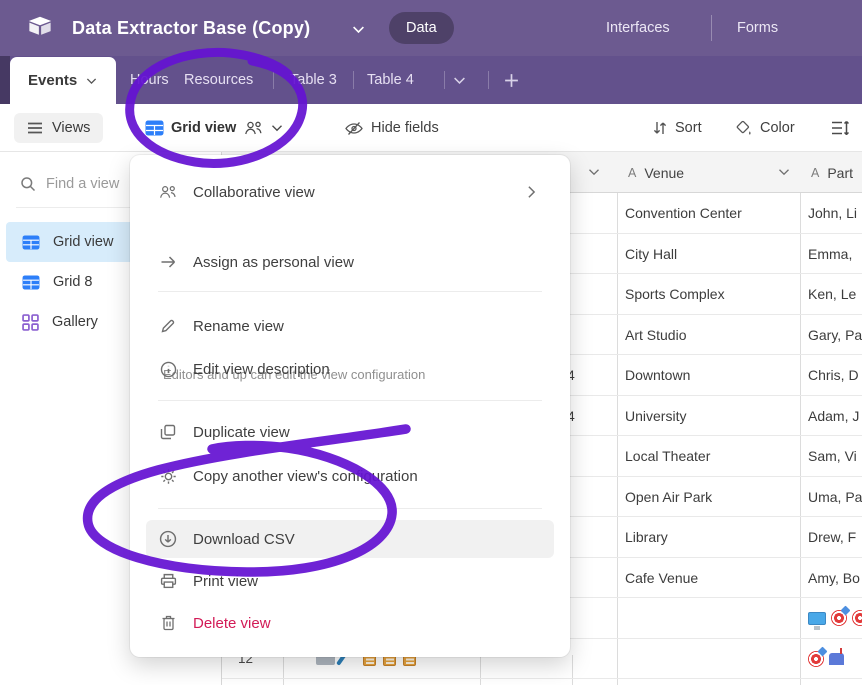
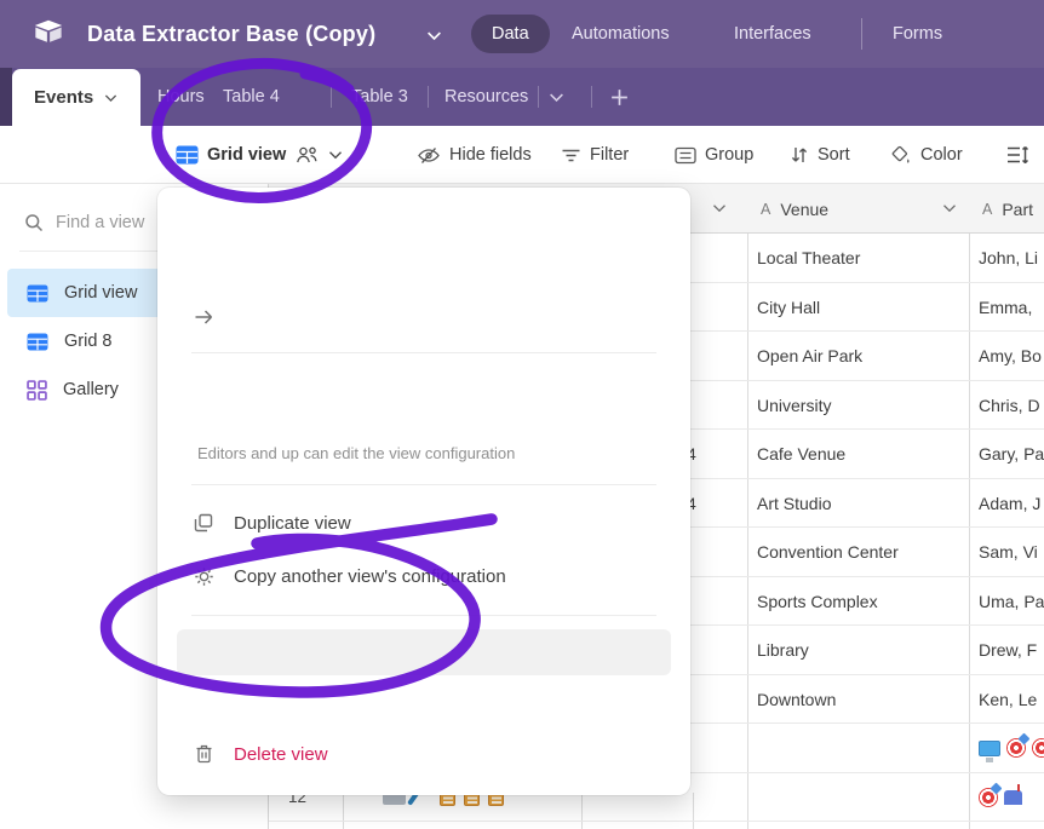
  Data Extractor Base (Copy)
  Data
+ Automations
  Interfaces
  Forms
  Events
  Hurs
- Resources
+ Table 4
  able 3
- Table 4
+ Resources
- Views
  Grid view
  Hide fields
+ Filter
+ Group
  Sort
  Color
  Find a view
  Grid view
  Grid 8
  Gallery
  A
  Venue
  A
  Part
- Convention Center
+ Local Theater
  John, Li
  City Hall
  Emma,
- Sports Complex
+ Open Air Park
- Ken, Le
+ Amy, Bo
- Art Studio
+ University
- Gary, Pa
+ Chris, D
  4
- Downtown
+ Cafe Venue
- Chris, D
+ Gary, Pa
  4
- University
+ Art Studio
  Adam, J
- Local Theater
+ Convention Center
  Sam, Vi
- Open Air Park
+ Sports Complex
  Uma, Pa
  Library
  Drew, F
- Cafe Venue
+ Downtown
- Amy, Bo
+ Ken, Le
  12
- Collaborative view
  Editors and up can edit the view configuration
- Assign as personal view
- Rename view
- Edit view description
  Duplicate view
  Copy another view's confuration
- Download CSV
- Print view
  Delete view
